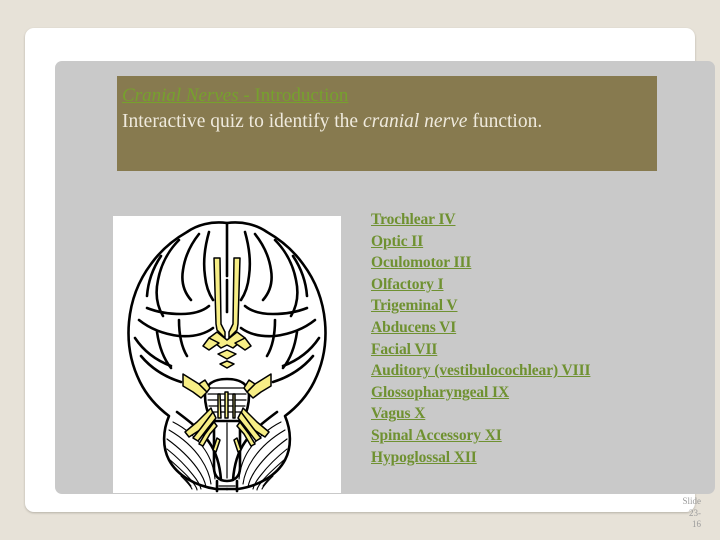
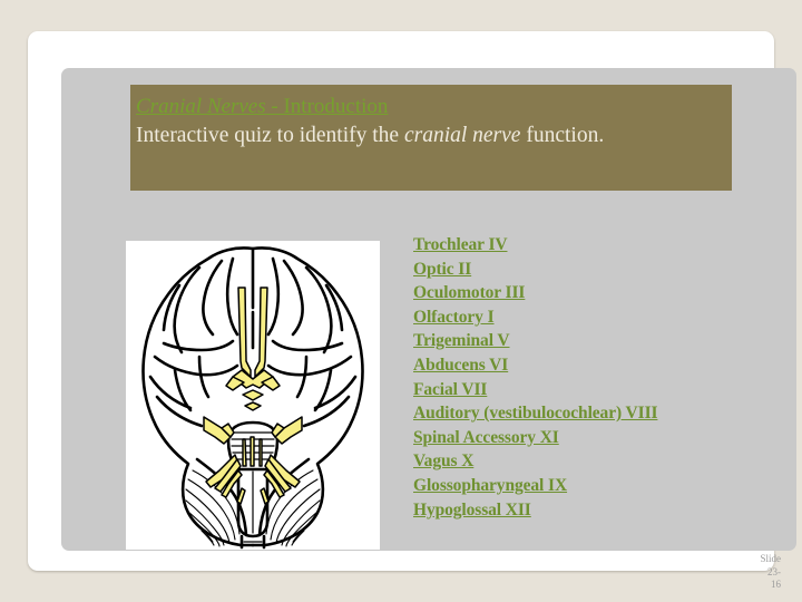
  Cranial Nerves - Introduction
  Interactive quiz to identify the cranial nerve function.
  Trochlear IV
  Optic II
  Oculomotor III
  Olfactory I
  Trigeminal V
  Abducens VI
  Facial VII
  Auditory (vestibulocochlear) VIII
- Glossopharyngeal IX
+ Spinal Accessory XI
  Vagus X
- Spinal Accessory XI
+ Glossopharyngeal IX
  Hypoglossal XII
  Slide
  23-
  16
